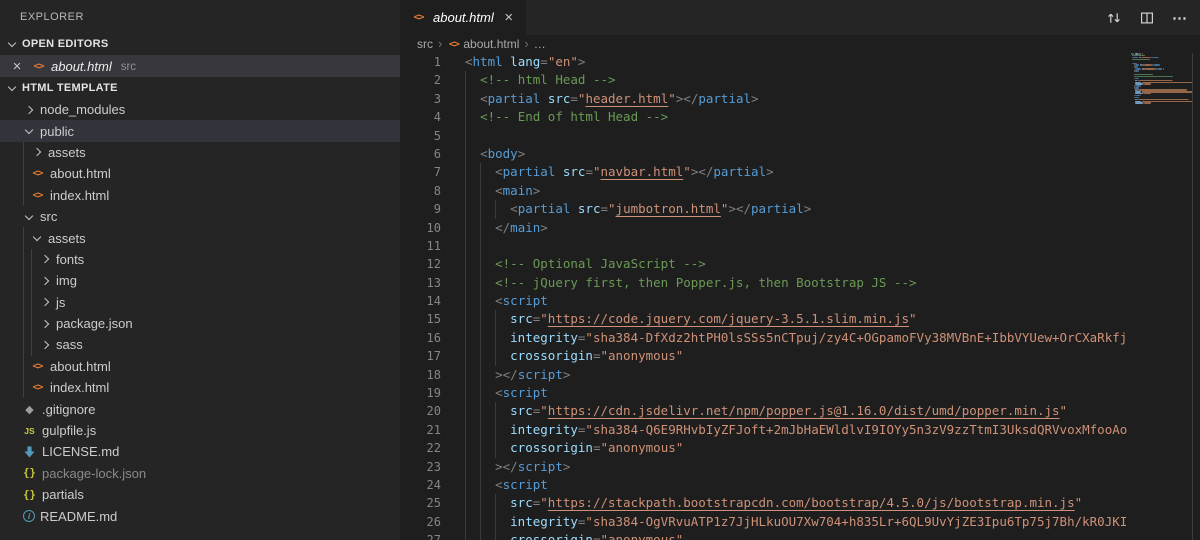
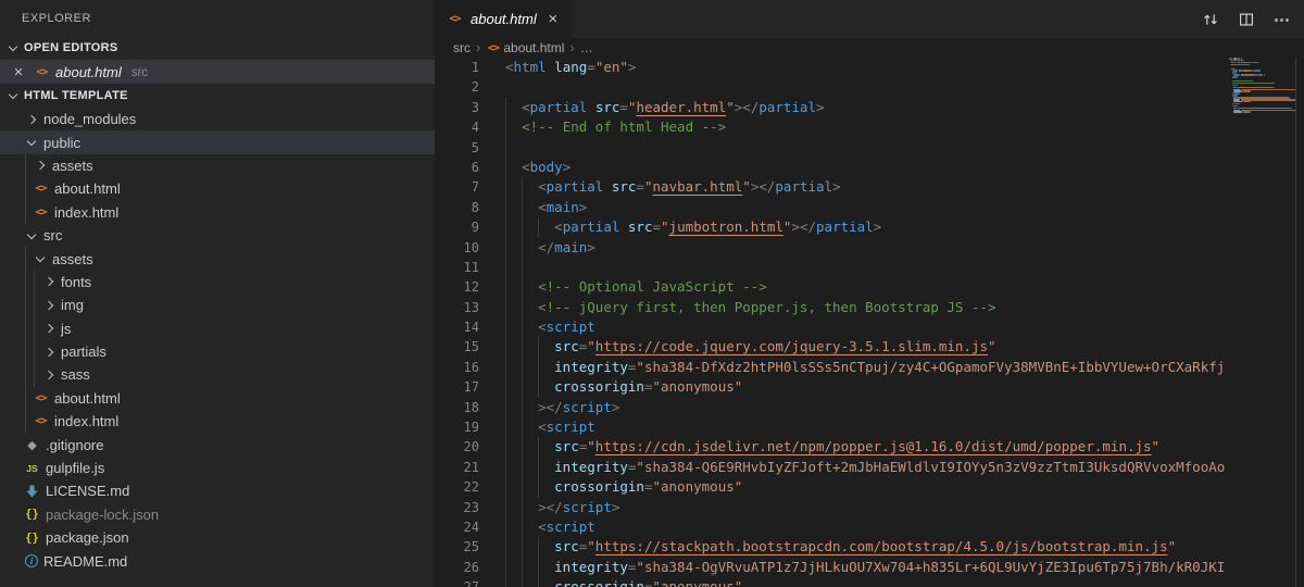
  EXPLORER
  OPEN EDITORS
  about.html
  src
  HTML TEMPLATE
  node_modules
  public
  assets
  about.html
  index.html
  src
  assets
  fonts
  img
  js
- package.json
+ partials
  sass
  about.html
  index.html
  .gitignore
  gulpfile.js
  LICENSE.md
  package-lock.json
- partials
+ package.json
  README.md
  about.html
  src
  about.html
  …
  1
  <html lang="en">
  2
- <!-- html Head -->
  3
  <partial src="header.html"></partial>
  4
  <!-- End of html Head -->
  5
  6
  <body>
  7
  <partial src="navbar.html"></partial>
  8
  <main>
  9
  <partial src="jumbotron.html"></partial>
  10
  </main>
  11
  12
  <!-- Optional JavaScript -->
  13
  <!-- jQuery first, then Popper.js, then Bootstrap JS -->
  14
  <script
  15
  src="https://code.jquery.com/jquery-3.5.1.slim.min.js"
  16
  integrity="sha384-DfXdz2htPH0lsSSs5nCTpuj/zy4C+OGpamoFVy38MVBnE+IbbVYUew+OrCXaRkfj
  17
  crossorigin="anonymous"
  18
  ></script>
  19
  <script
  20
  src="https://cdn.jsdelivr.net/npm/popper.js@1.16.0/dist/umd/popper.min.js"
  21
  integrity="sha384-Q6E9RHvbIyZFJoft+2mJbHaEWldlvI9IOYy5n3zV9zzTtmI3UksdQRVvoxMfooAo
  22
  crossorigin="anonymous"
  23
  ></script>
  24
  <script
  25
  src="https://stackpath.bootstrapcdn.com/bootstrap/4.5.0/js/bootstrap.min.js"
  26
  integrity="sha384-OgVRvuATP1z7JjHLkuOU7Xw704+h835Lr+6QL9UvYjZE3Ipu6Tp75j7Bh/kR0JKI
